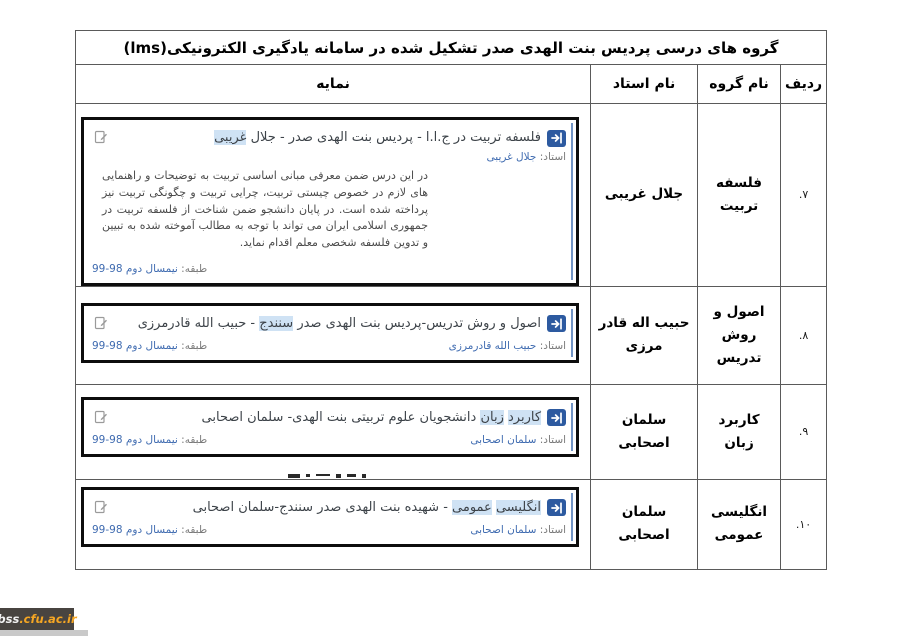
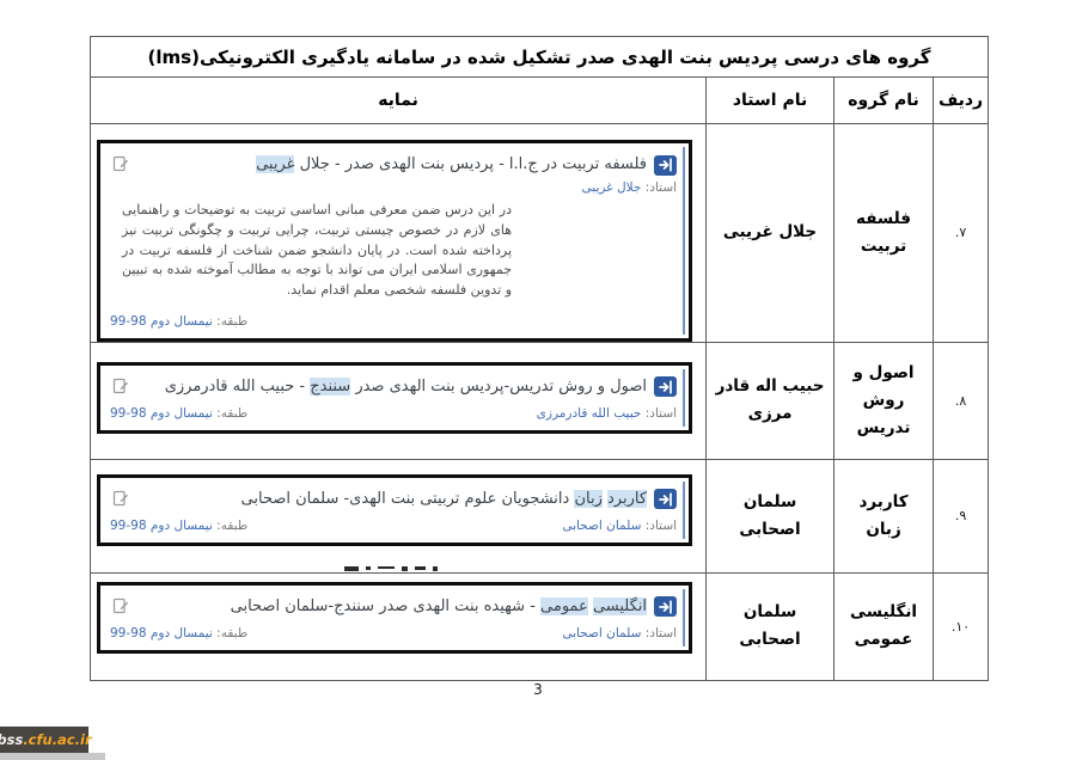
  گروه های درسی پردیس بنت الهدی صدر تشکیل شده در سامانه یادگیری الکترونیکی(lms)
  ردیف	نام گروه	نام استاد	نمایه
  ۷.	فلسفه تربیت	جلال غریبی	فلسفه تربیت در ج.ا.ا - پردیس بنت الهدی صدر - جلال غریبی استاد: جلال غریبی در این درس ضمن معرفی مبانی اساسی تربیت به توضیحات و راهنمایی های لازم در خصوص چیستی تربیت، چرایی تربیت و چگونگی تربیت نیز پرداخته شده است. در پایان دانشجو ضمن شناخت از فلسفه تربیت در جمهوری اسلامی ایران می تواند با توجه به مطالب آموخته شده به تبیین و تدوین فلسفه شخصی معلم اقدام نماید. طبقه: نیمسال دوم 98-99
  ۸.	اصول و روش تدریس	حبیب اله قادر مرزی	اصول و روش تدریس-پردیس بنت الهدی صدر سنندج - حبیب الله قادرمرزی استاد: حبیب الله قادرمرزی طبقه: نیمسال دوم 98-99
  ۹.	کاربرد زبان	سلمان اصحابی	کاربرد زبان دانشجویان علوم تربیتی بنت الهدی- سلمان اصحابی استاد: سلمان اصحابی طبقه: نیمسال دوم 98-99
  ۱۰.	انگلیسی عمومی	سلمان اصحابی	انگلیسی عمومی - شهیده بنت الهدی صدر سنندج-سلمان اصحابی استاد: سلمان اصحابی طبقه: نیمسال دوم 98-99
+ 3
  bss
  .cfu.ac.ir
